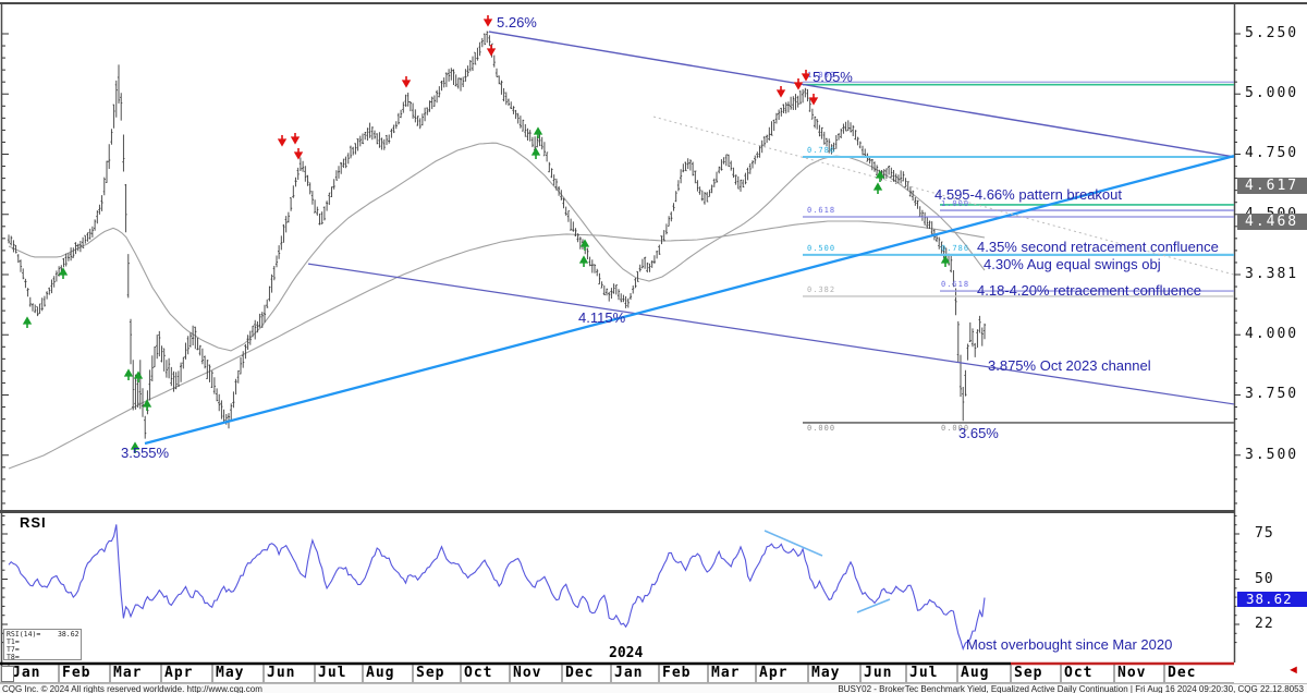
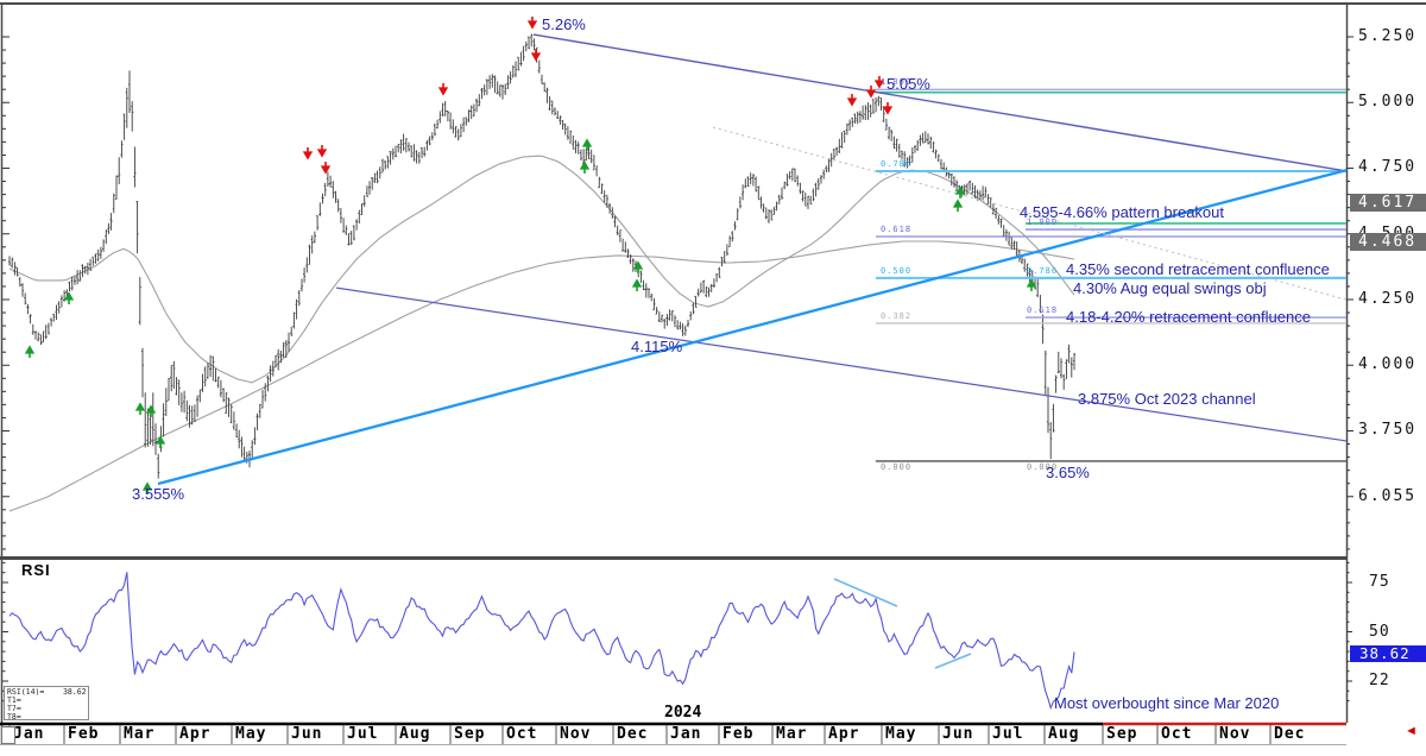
  1.000
  0.786
  0.618
  0.500
  0.382
  0.000
  1.000
  0.786
  0.618
  0.000
  Jan
  Feb
  Mar
  Apr
  May
  Jun
  Jul
  Aug
  Sep
  Oct
  Nov
  Dec
  Jan
  Feb
  Mar
  Apr
  May
  Jun
  Jul
  Aug
  Sep
  Oct
  Nov
  Dec
  5.250
  5.000
  4.750
- 3.381
+ 4.250
  4.000
  3.750
- 3.500
+ 6.055
  4.617
  4.468
  75
  50
  22
  38.62
  5.26%
  5.05%
  4.595-4.66% pattern breakout
  4.35% second retracement confluence
  4.30% Aug equal swings obj
  4.18-4.20% retracement confluence
  4.115%
  3.875% Oct 2023 channel
  3.65%
  3.555%
  Most overbought since Mar 2020
  RSI
  RSI(14)= 38.62
  T1=
  T7=
  T8=
  2024
  ◄
- CQG Inc. © 2024 All rights reserved worldwide. http://www.cqg.com
- BUSY02 - BrokerTec Benchmark Yield, Equalized Active Daily Continuation | Fri Aug 16 2024 09:20:30, CQG 22.12.8053
